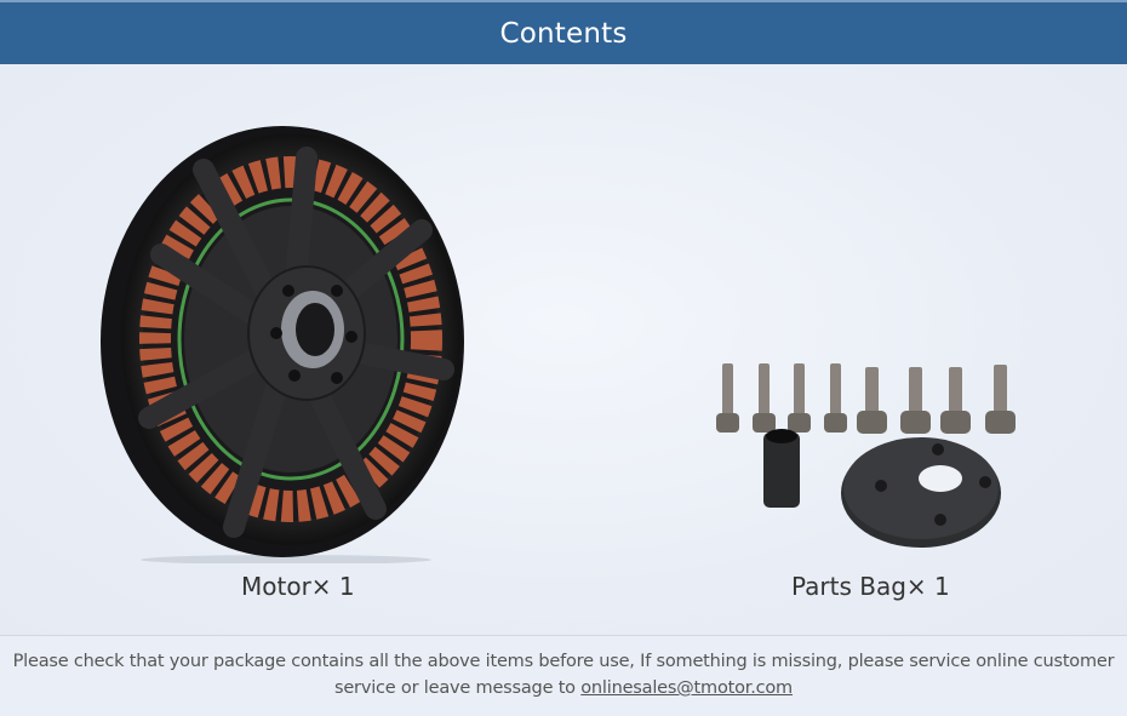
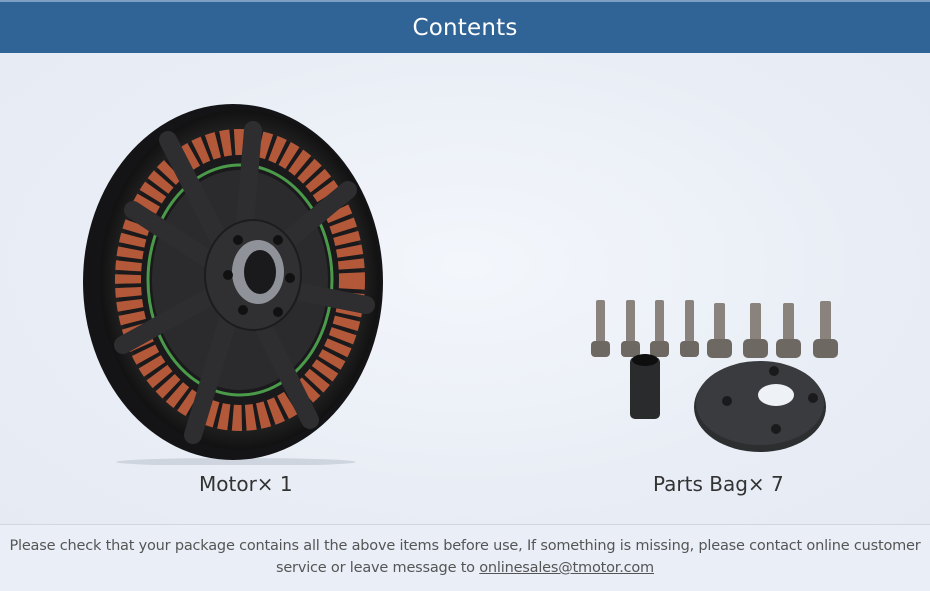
  Contents
  Motor× 1
- Parts Bag× 1
+ Parts Bag× 7
- Please check that your package contains all the above items before use, If something is missing, please service online customer service or leave message to onlinesales@tmotor.com
+ Please check that your package contains all the above items before use, If something is missing, please contact online customer service or leave message to onlinesales@tmotor.com
